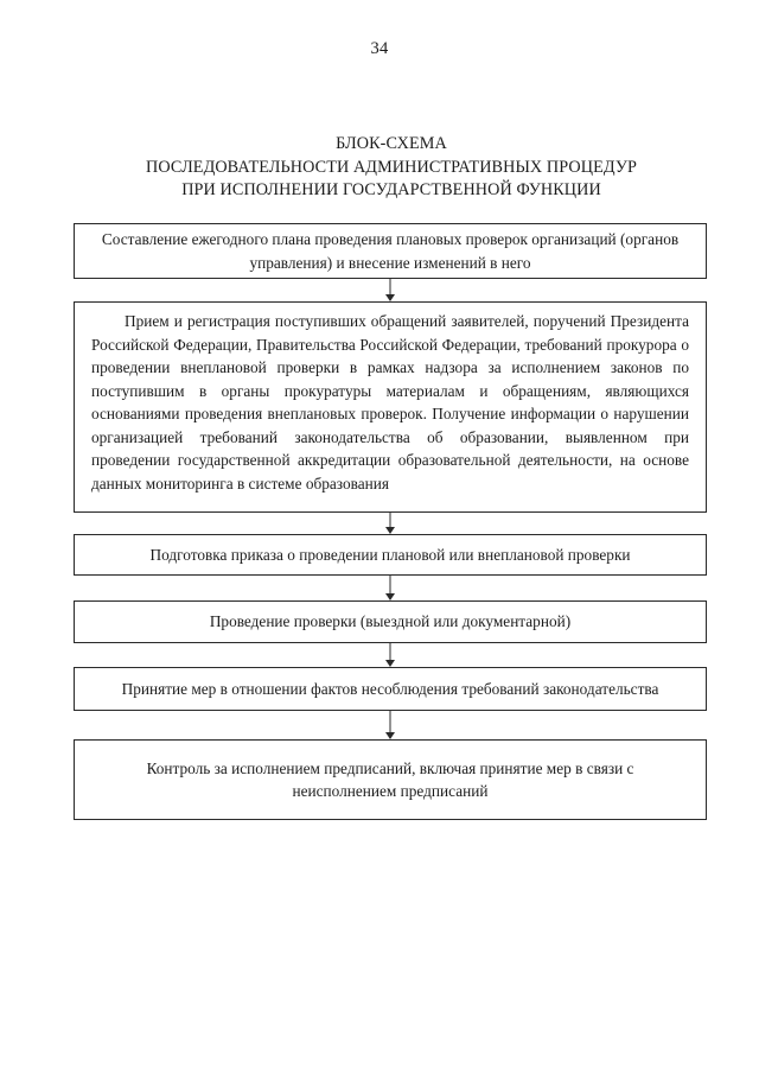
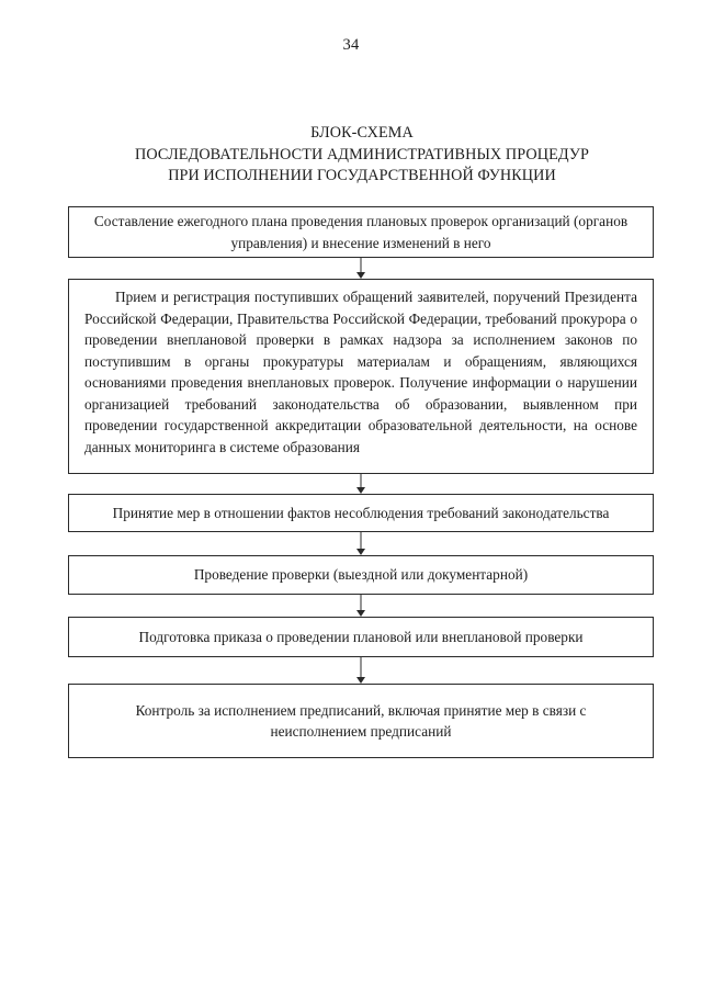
  34
  БЛОК-СХЕМА
  ПОСЛЕДОВАТЕЛЬНОСТИ АДМИНИСТРАТИВНЫХ ПРОЦЕДУР
  ПРИ ИСПОЛНЕНИИ ГОСУДАРСТВЕННОЙ ФУНКЦИИ
  Составление ежегодного плана проведения плановых проверок организаций (органов управления) и внесение изменений в него
  Прием и регистрация поступивших обращений заявителей, поручений Президента Российской Федерации, Правительства Российской Федерации, требований прокурора о проведении внеплановой проверки в рамках надзора за исполнением законов по поступившим в органы прокуратуры материалам и обращениям, являющихся основаниями проведения внеплановых проверок. Получение информации о нарушении организацией требований законодательства об образовании, выявленном при проведении государственной аккредитации образовательной деятельности, на основе данных мониторинга в системе образования
- Подготовка приказа о проведении плановой или внеплановой проверки
+ Принятие мер в отношении фактов несоблюдения требований законодательства
  Проведение проверки (выездной или документарной)
- Принятие мер в отношении фактов несоблюдения требований законодательства
+ Подготовка приказа о проведении плановой или внеплановой проверки
  Контроль за исполнением предписаний, включая принятие мер в связи с неисполнением предписаний
